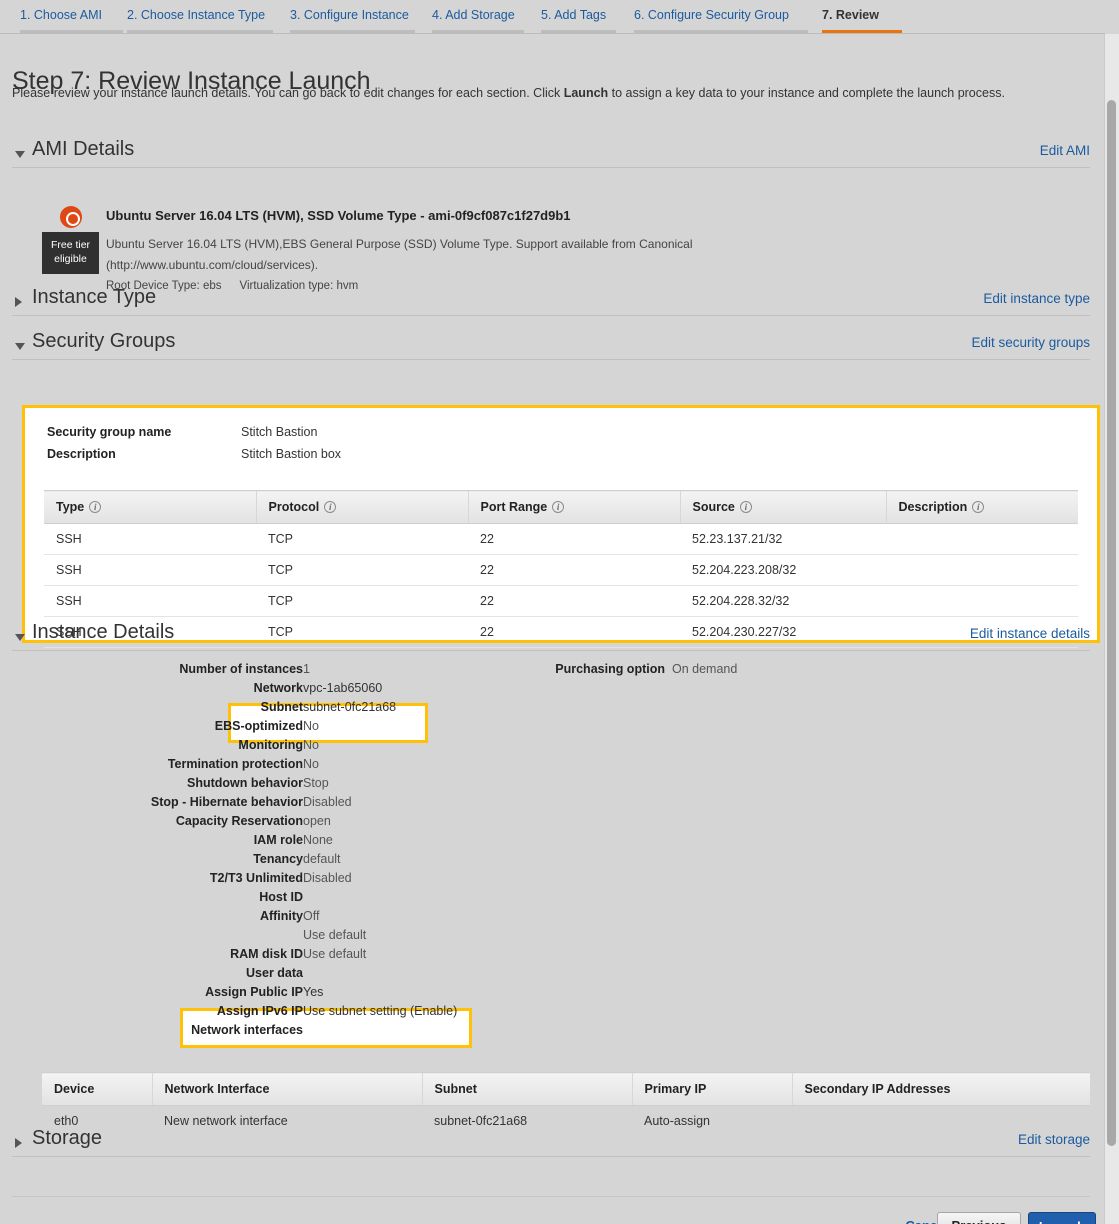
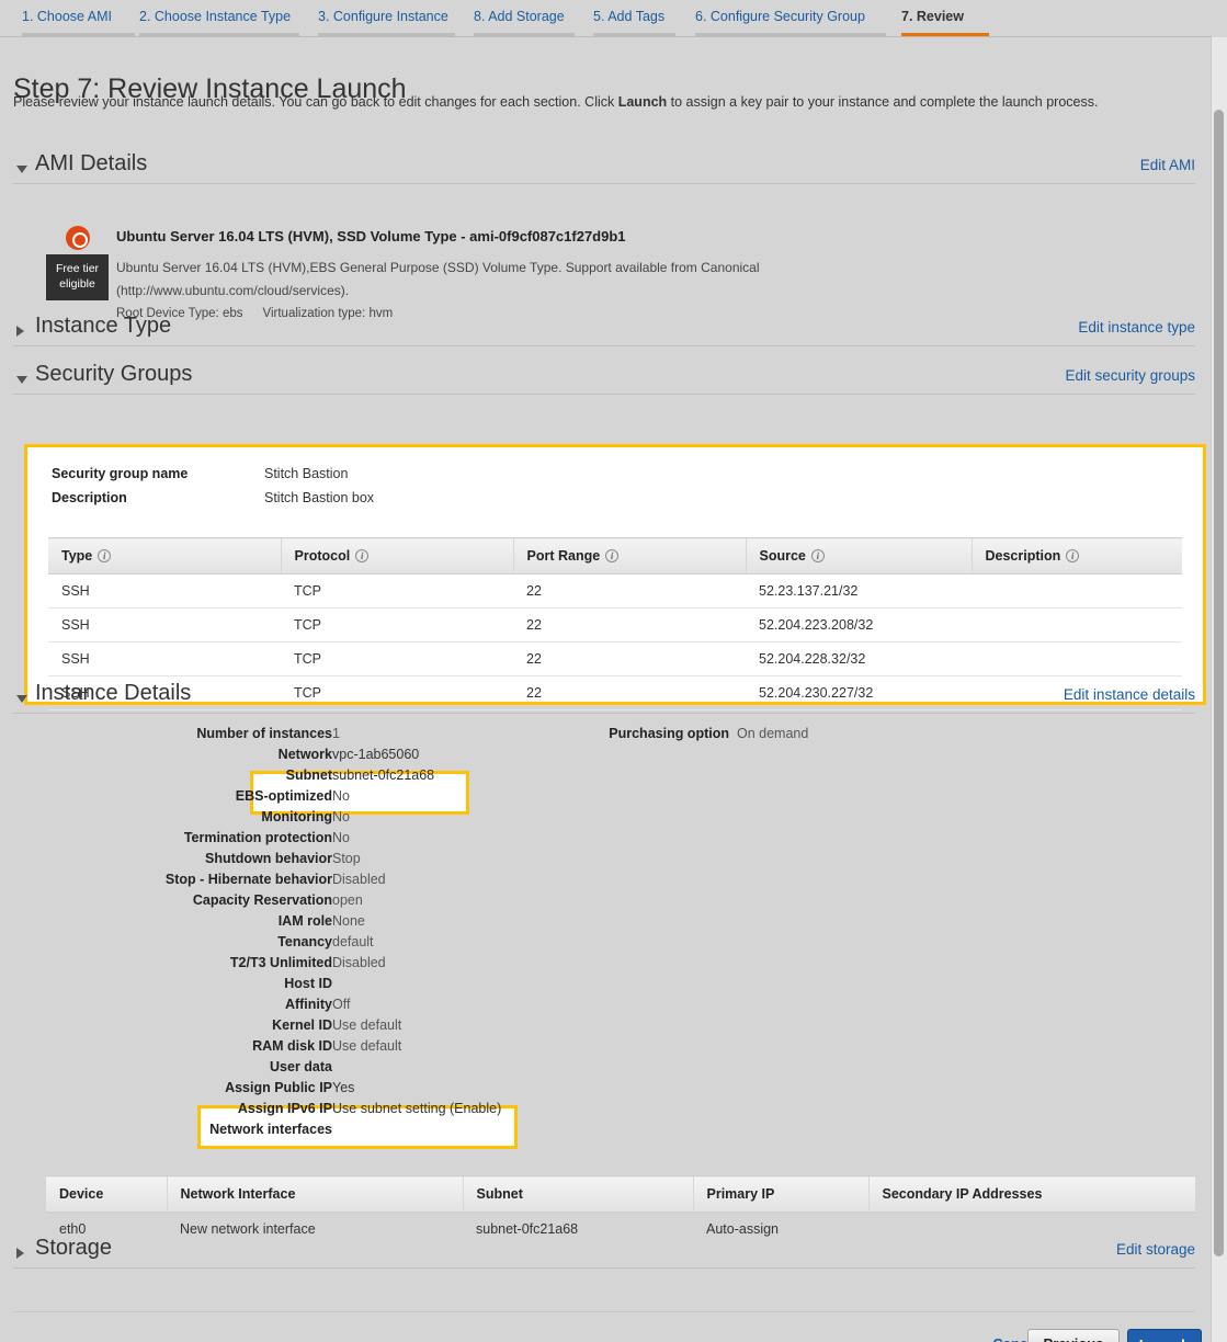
  1. Choose AMI
  2. Choose Instance Type
  3. Configure Instance
- 4. Add Storage
+ 8. Add Storage
  5. Add Tags
  6. Configure Security Group
  7. Review
  Step 7: Review Instance Launch
- Please review your instance launch details. You can go back to edit changes for each section. Click Launch to assign a key data to your instance and complete the launch process.
+ Please review your instance launch details. You can go back to edit changes for each section. Click Launch to assign a key pair to your instance and complete the launch process.
  AMI Details
  Edit AMI
  Ubuntu Server 16.04 LTS (HVM), SSD Volume Type - ami-0f9cf087c1f27d9b1
  Free tier
  eligible
  Ubuntu Server 16.04 LTS (HVM),EBS General Purpose (SSD) Volume Type. Support available from Canonical (http://www.ubuntu.com/cloud/services).
  Root Device Type: ebs Virtualization type: hvm
  Instance Type
  Edit instance type
  Security Groups
  Edit security groups
  Security group name
  Stitch Bastion
  Description
  Stitch Bastion box
  Type i	Protocol i	Port Range i	Source i	Description i
  SSH	TCP	22	52.23.137.21/32
  SSH	TCP	22	52.204.223.208/32
  SSH	TCP	22	52.204.228.32/32
  SSH	TCP	22	52.204.230.227/32
  Instance Details
  Edit instance details
  Number of instances
  1
  Network
  vpc-1ab65060
  Subnet
  subnet-0fc21a68
  EBS-optimized
  No
  Monitoring
  No
  Termination protection
  No
  Shutdown behavior
  Stop
  Stop - Hibernate behavior
  Disabled
  Capacity Reservation
  open
  IAM role
  None
  Tenancy
  default
  T2/T3 Unlimited
  Disabled
  Host ID
  Affinity
  Off
+ Kernel ID
  Use default
  RAM disk ID
  Use default
  User data
  Assign Public IP
  Yes
  Assign IPv6 IP
  Use subnet setting (Enable)
  Network interfaces
  Purchasing option
  On demand
  Device	Network Interface	Subnet	Primary IP	Secondary IP Addresses
  eth0	New network interface	subnet-0fc21a68	Auto-assign
  Storage
  Edit storage
